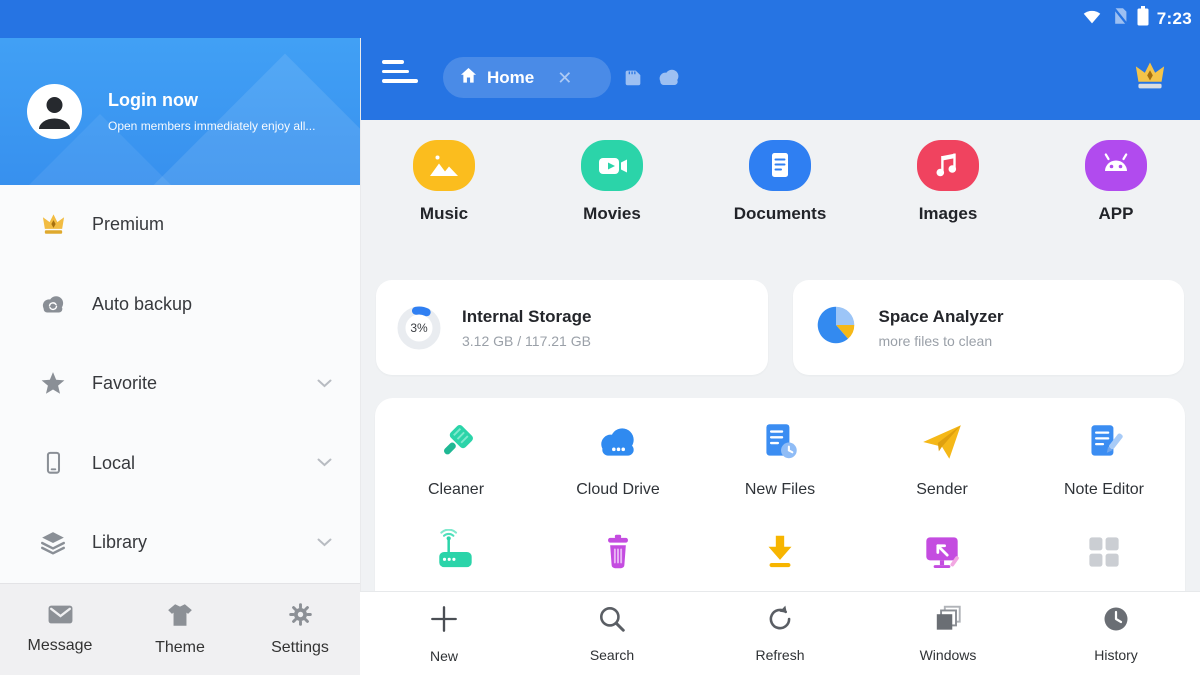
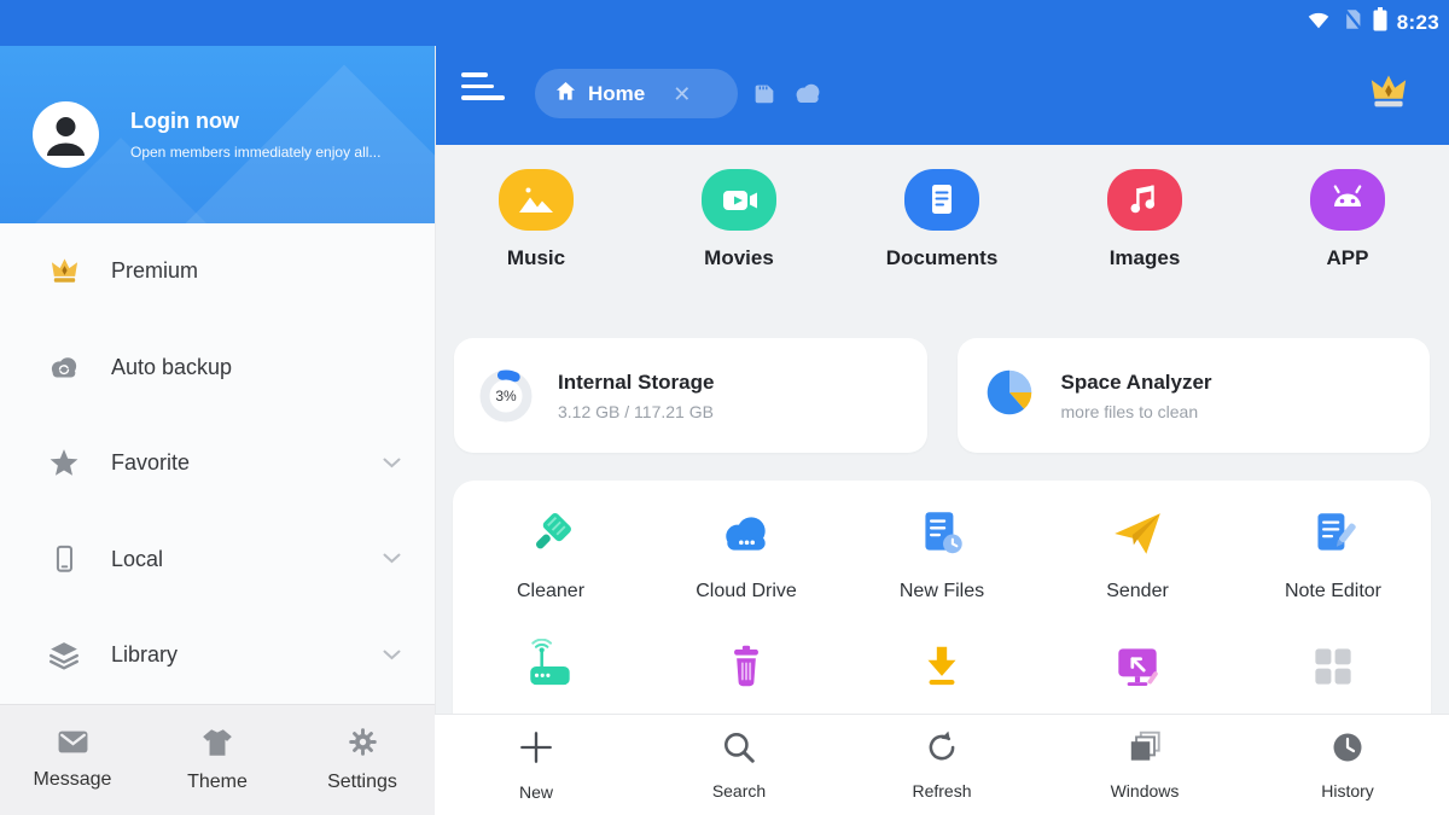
- 7:23
+ 8:23
  Home
  ✕
  Login now
  Open members immediately enjoy all...
  Premium
  Auto backup
  Favorite
  Local
  Library
  Message
  Theme
  Settings
  Music
  Movies
  Documents
  Images
  APP
  3%
  Internal Storage
  3.12 GB / 117.21 GB
  Space Analyzer
  more files to clean
  Cleaner
  Cloud Drive
  New Files
  Sender
  Note Editor
  New
  Search
  Refresh
  Windows
  History
